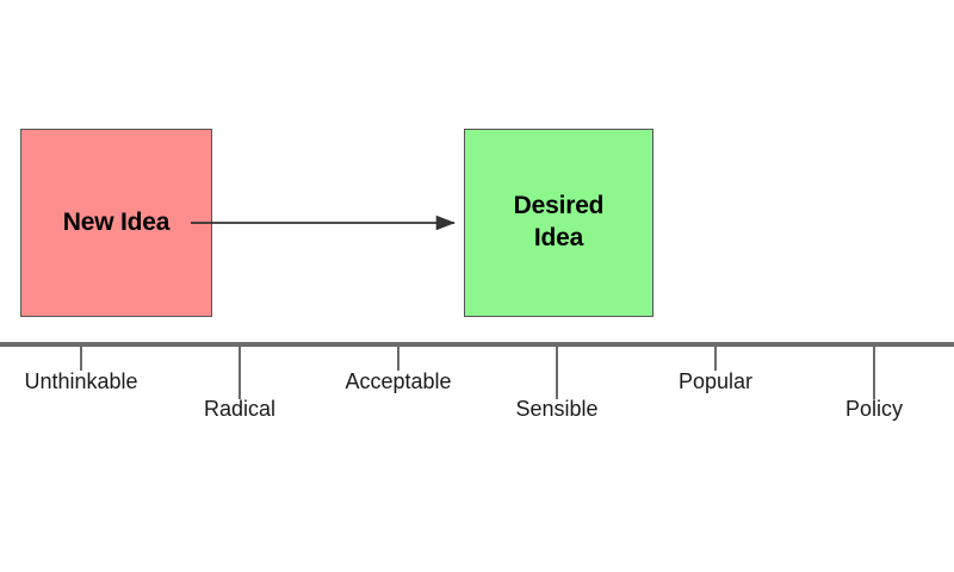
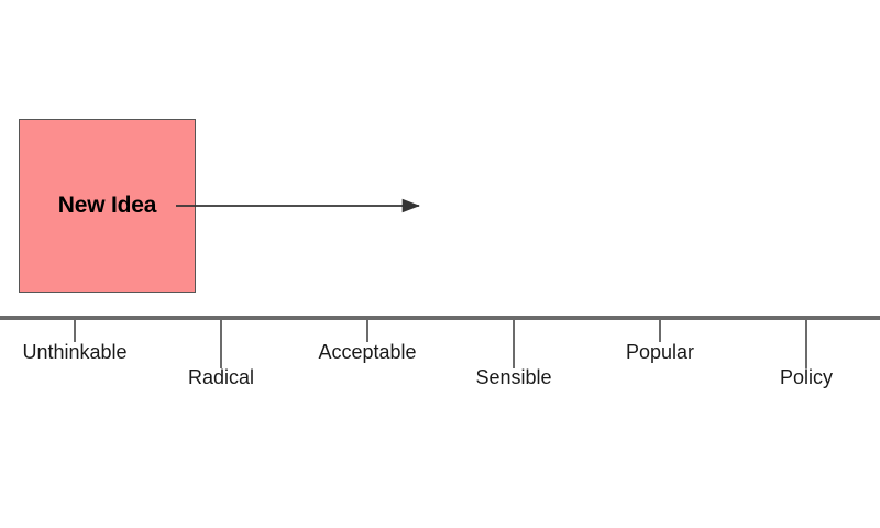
  New Idea
- Desired
- Idea
  Unthinkable
  Radical
  Acceptable
  Sensible
  Popular
  Policy
